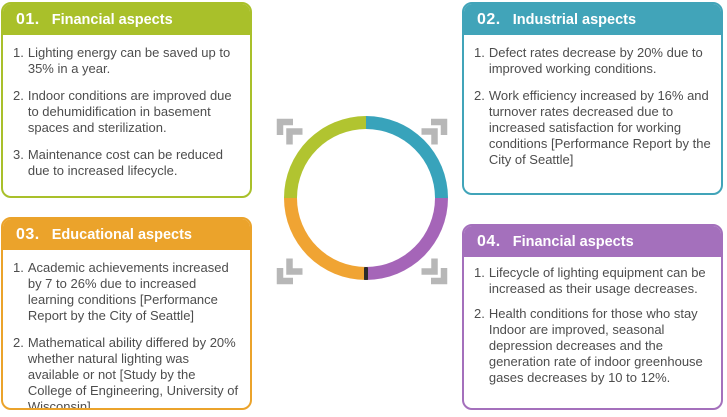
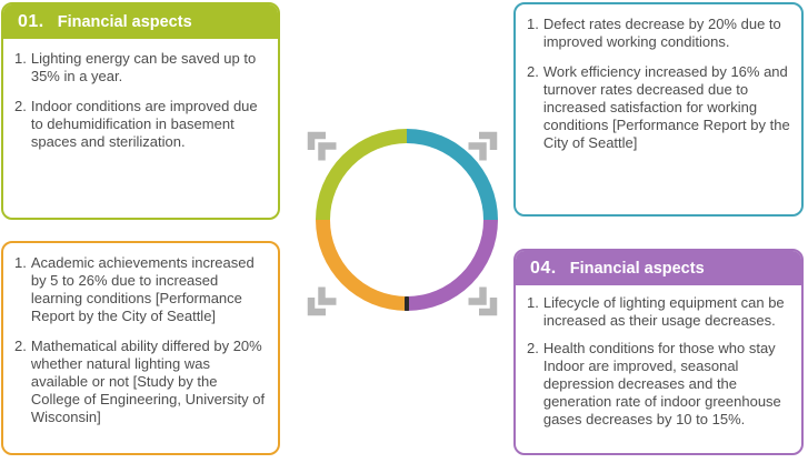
  01.
  Financial aspects
  1.
  Lighting energy can be saved up to 35% in a year.
  2.
  Indoor conditions are improved due to dehumidification in basement spaces and sterilization.
- 3.
- Maintenance cost can be reduced due to increased lifecycle.
- 02.
- Industrial aspects
  1.
  Defect rates decrease by 20% due to improved working conditions.
  2.
  Work efficiency increased by 16% and turnover rates decreased due to increased satisfaction for working conditions [Performance Report by the City of Seattle]
- 03.
- Educational aspects
  1.
- Academic achievements increased by 7 to 26% due to increased learning conditions [Performance Report by the City of Seattle]
+ Academic achievements increased by 5 to 26% due to increased learning conditions [Performance Report by the City of Seattle]
  2.
  Mathematical ability differed by 20% whether natural lighting was available or not [Study by the College of Engineering, University of Wisconsin]
  04.
  Financial aspects
  1.
  Lifecycle of lighting equipment can be increased as their usage decreases.
  2.
- Health conditions for those who stay Indoor are improved, seasonal depression decreases and the generation rate of indoor greenhouse gases decreases by 10 to 12%.
+ Health conditions for those who stay Indoor are improved, seasonal depression decreases and the generation rate of indoor greenhouse gases decreases by 10 to 15%.
